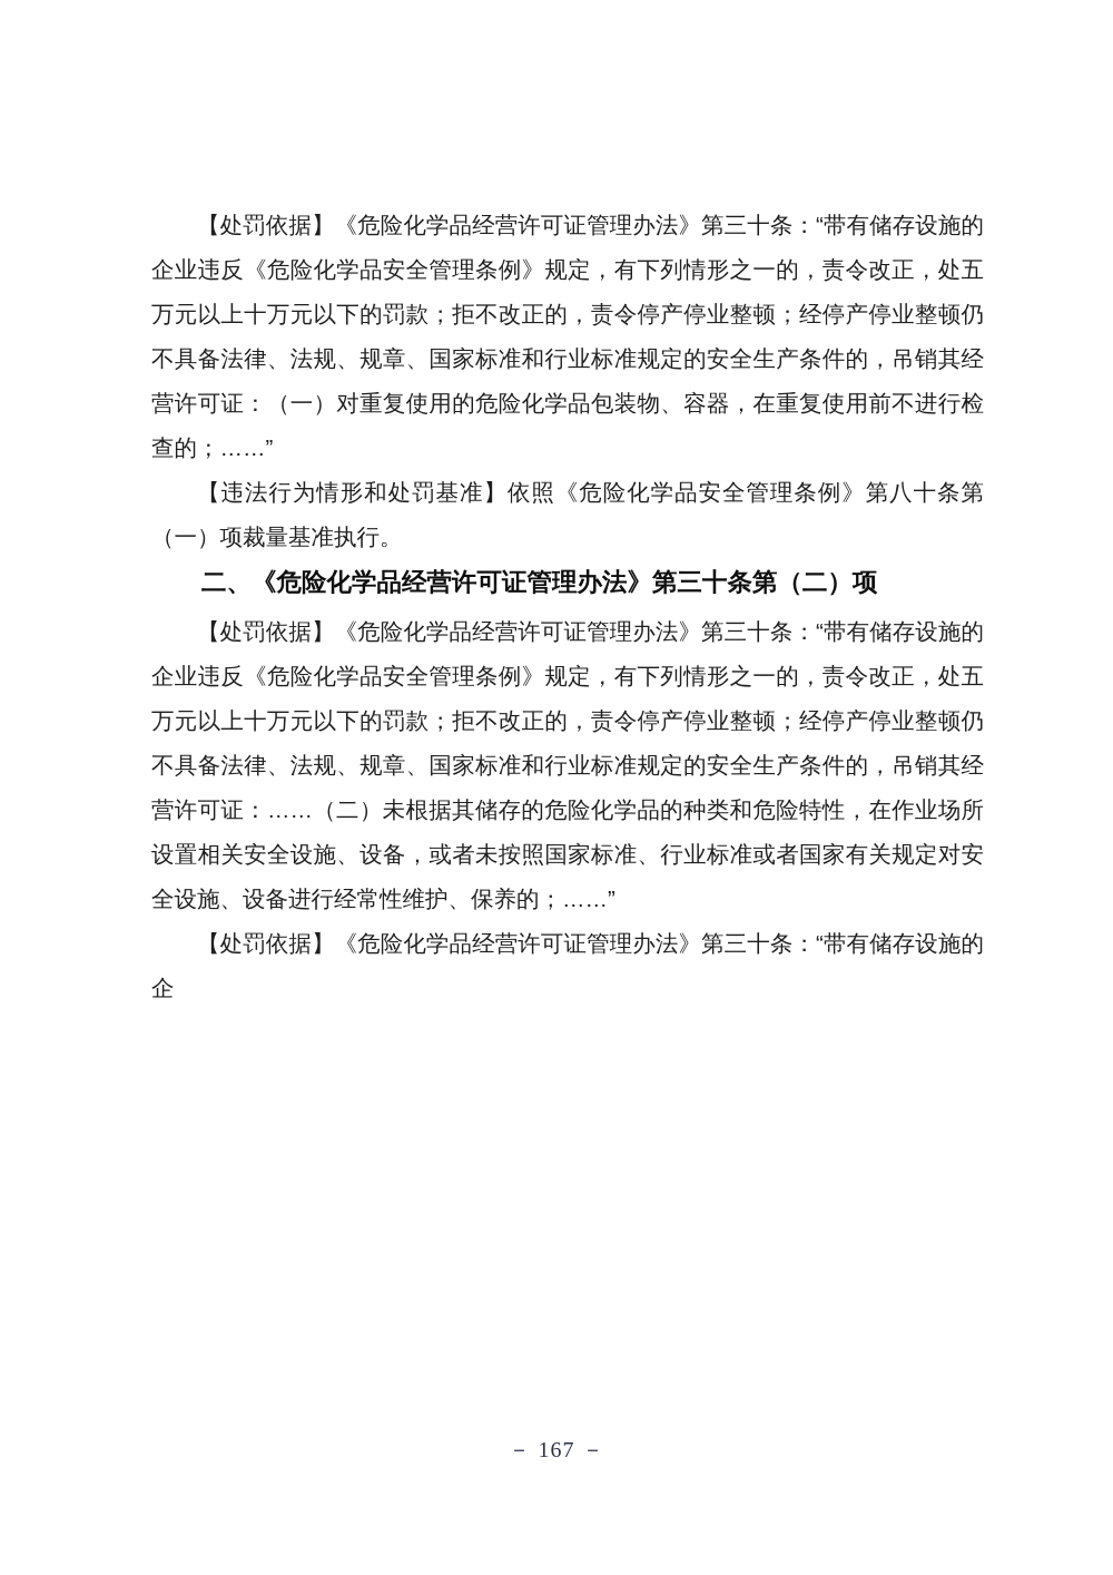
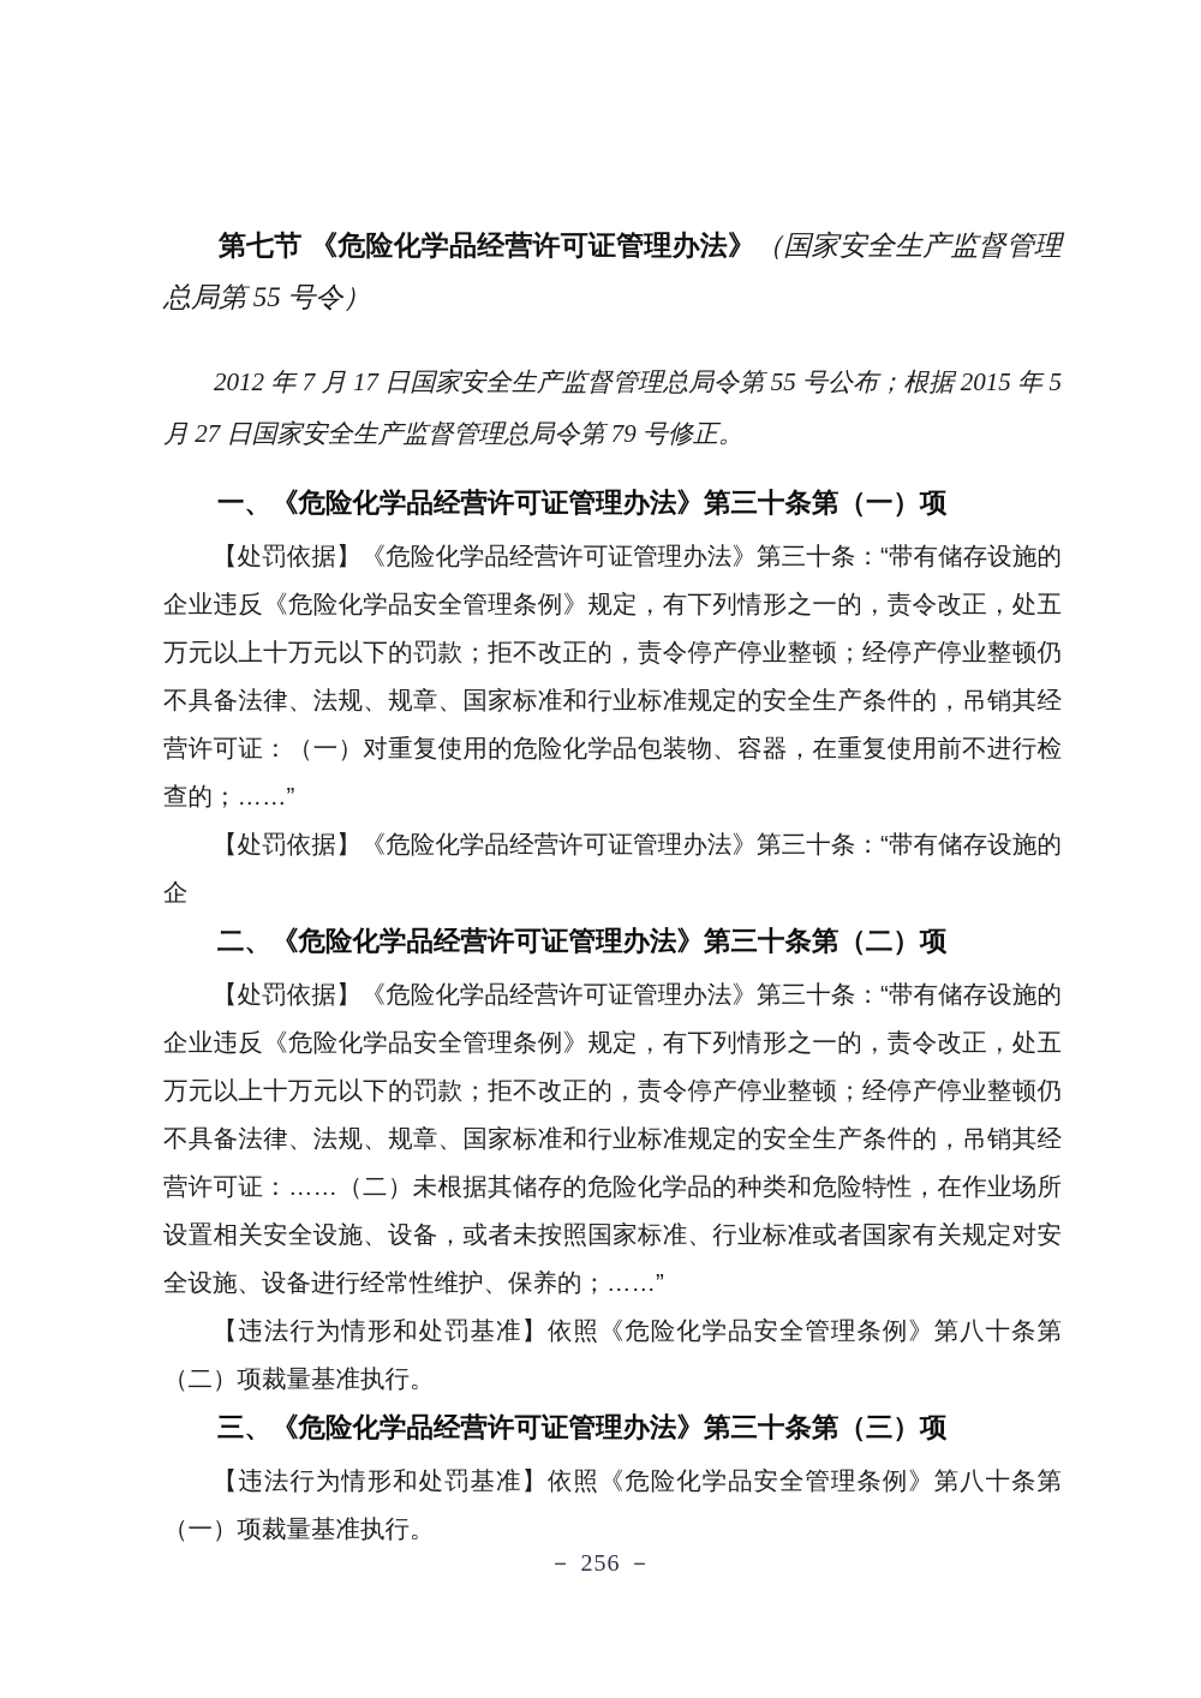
+ 第七节 《危险化学品经营许可证管理办法》（国家安全生产监督管理总局第 55 号令）
+ 2012 年 7 月 17 日国家安全生产监督管理总局令第 55 号公布；根据 2015 年 5 月 27 日国家安全生产监督管理总局令第 79 号修正。
+ 一、《危险化学品经营许可证管理办法》第三十条第（一）项
  【处罚依据】《危险化学品经营许可证管理办法》第三十条：“带有储存设施的企业违反《危险化学品安全管理条例》规定，有下列情形之一的，责令改正，处五万元以上十万元以下的罚款；拒不改正的，责令停产停业整顿；经停产停业整顿仍不具备法律、法规、规章、国家标准和行业标准规定的安全生产条件的，吊销其经营许可证：（一）对重复使用的危险化学品包装物、容器，在重复使用前不进行检查的；……”
- 【违法行为情形和处罚基准】依照《危险化学品安全管理条例》第八十条第（一）项裁量基准执行。
+ 【处罚依据】《危险化学品经营许可证管理办法》第三十条：“带有储存设施的企
  二、《危险化学品经营许可证管理办法》第三十条第（二）项
  【处罚依据】《危险化学品经营许可证管理办法》第三十条：“带有储存设施的企业违反《危险化学品安全管理条例》规定，有下列情形之一的，责令改正，处五万元以上十万元以下的罚款；拒不改正的，责令停产停业整顿；经停产停业整顿仍不具备法律、法规、规章、国家标准和行业标准规定的安全生产条件的，吊销其经营许可证：……（二）未根据其储存的危险化学品的种类和危险特性，在作业场所设置相关安全设施、设备，或者未按照国家标准、行业标准或者国家有关规定对安全设施、设备进行经常性维护、保养的；……”
+ 【违法行为情形和处罚基准】依照《危险化学品安全管理条例》第八十条第（二）项裁量基准执行。
+ 三、《危险化学品经营许可证管理办法》第三十条第（三）项
- 【处罚依据】《危险化学品经营许可证管理办法》第三十条：“带有储存设施的企
+ 【违法行为情形和处罚基准】依照《危险化学品安全管理条例》第八十条第（一）项裁量基准执行。
- － 167 －
+ － 256 －
